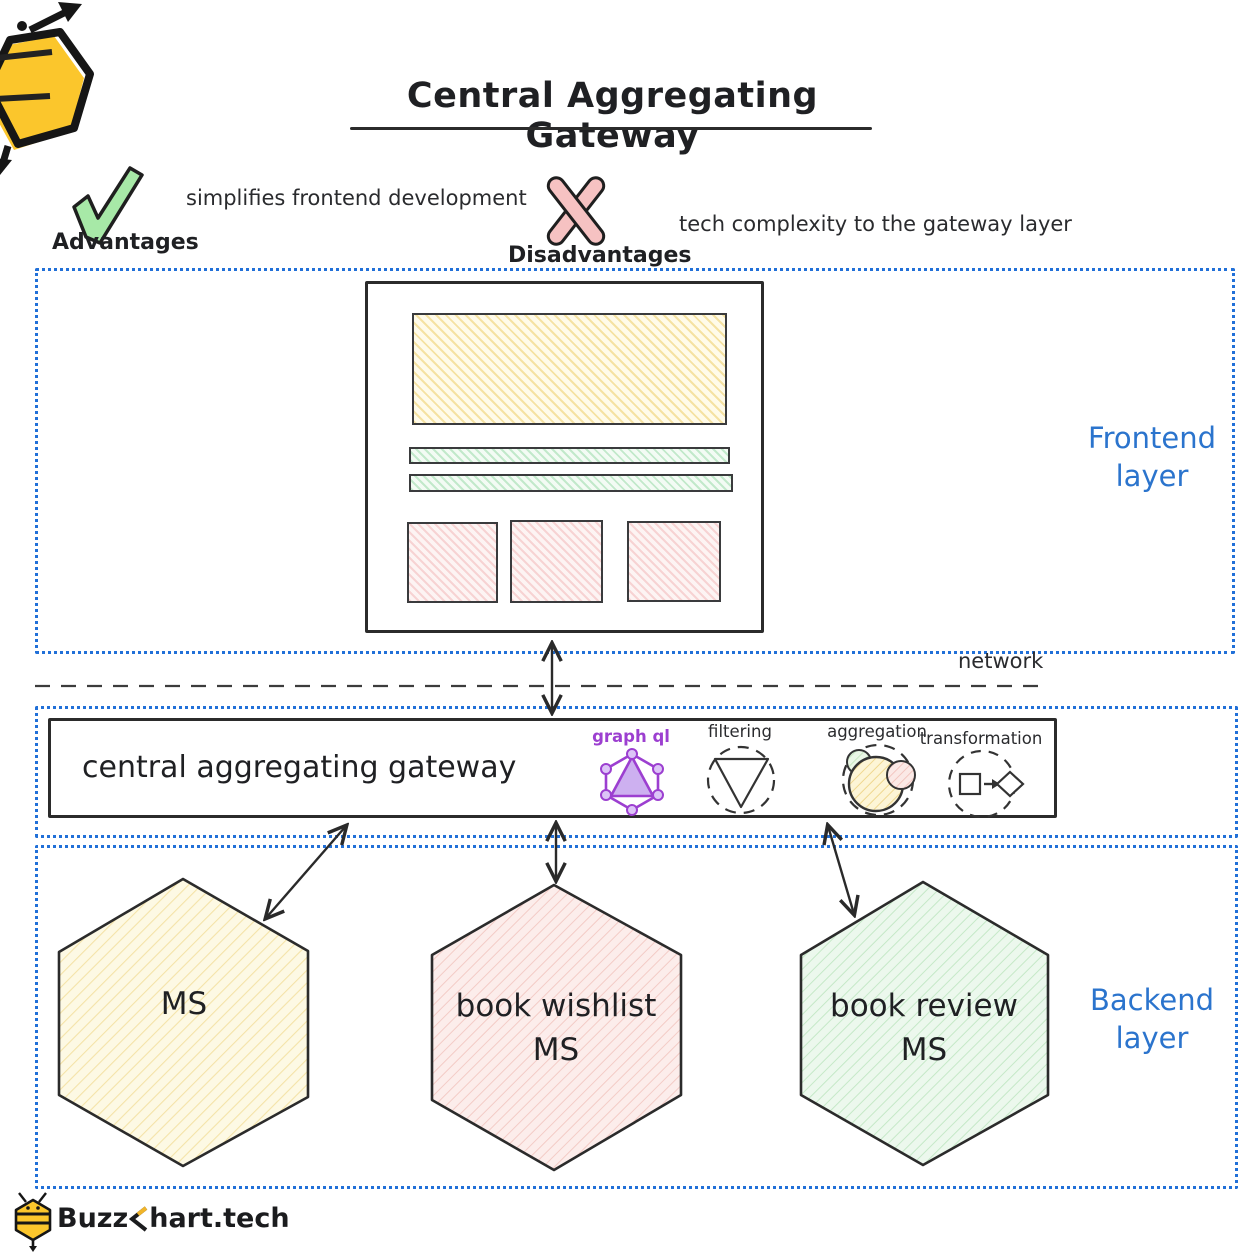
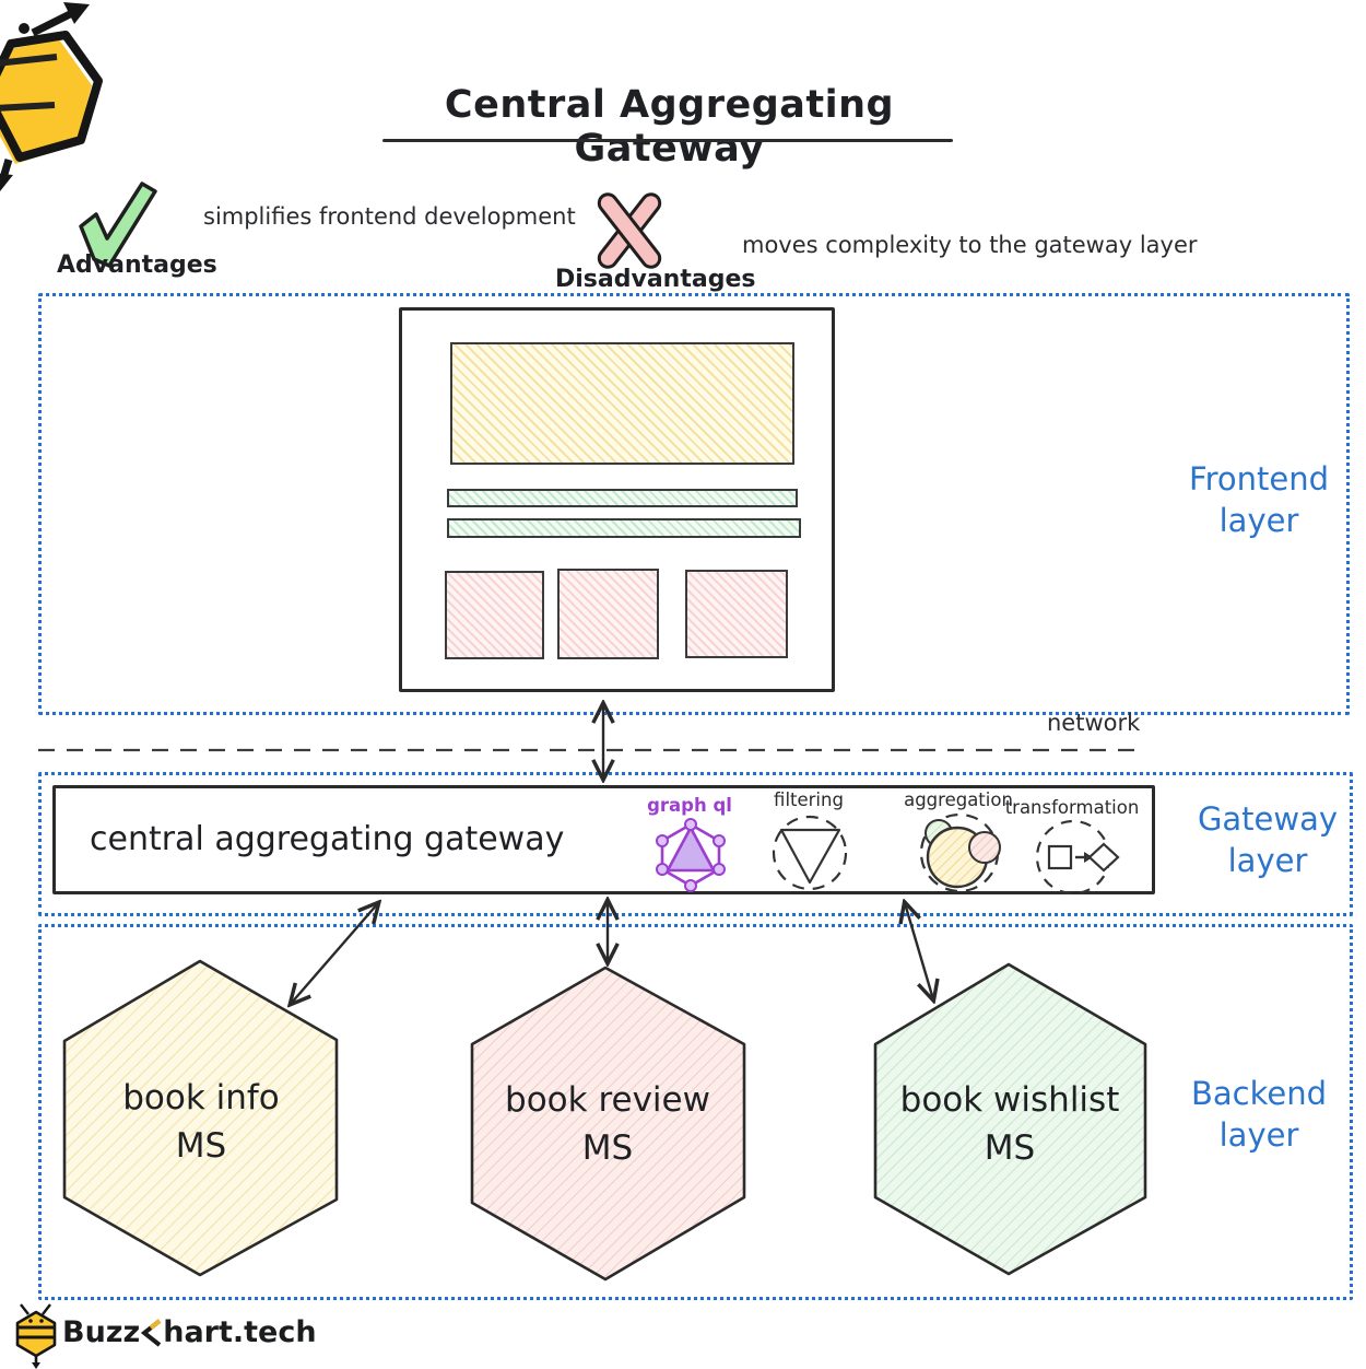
  Central Aggregating Gateway
  Advantages
  simplifies frontend development
  Disadvantages
- tech complexity to the gateway layer
+ moves complexity to the gateway layer
  Frontend layer
  network
+ Gateway layer
  central aggregating gateway
  graph ql
  filtering
  aggregation
  transformation
  Backend layer
+ book info
  MS
- book wishlist
+ book review
  MS
- book review
+ book wishlist
  MS
  Buzz
  hart.tech
